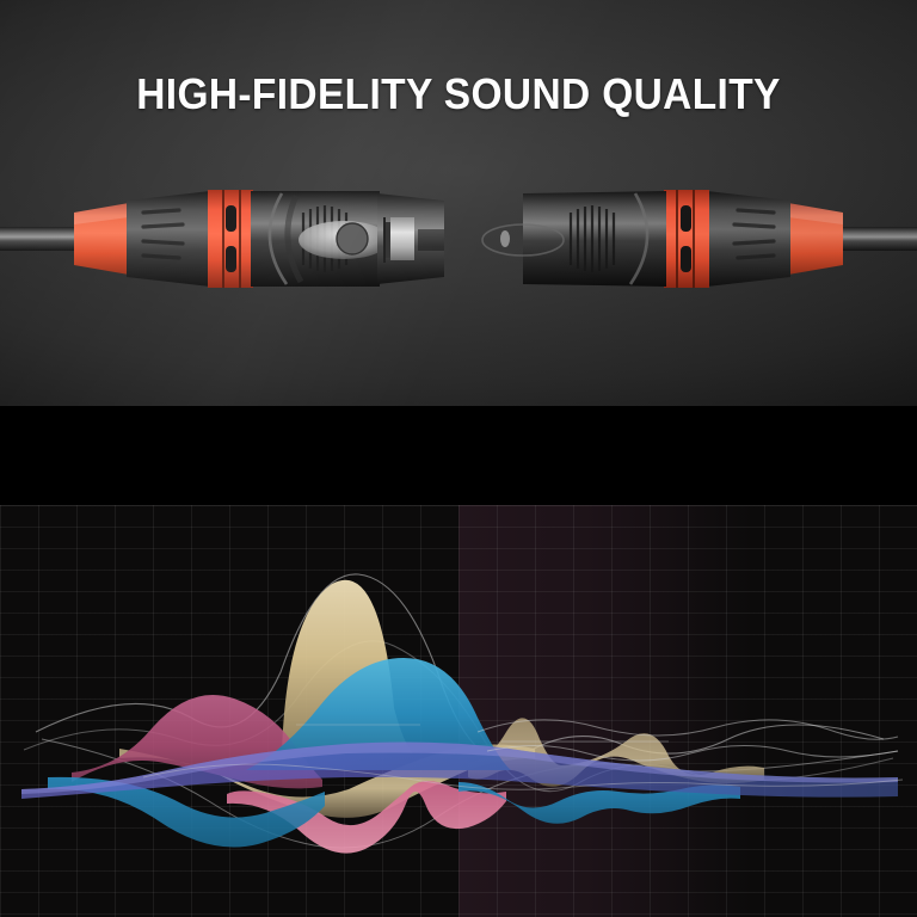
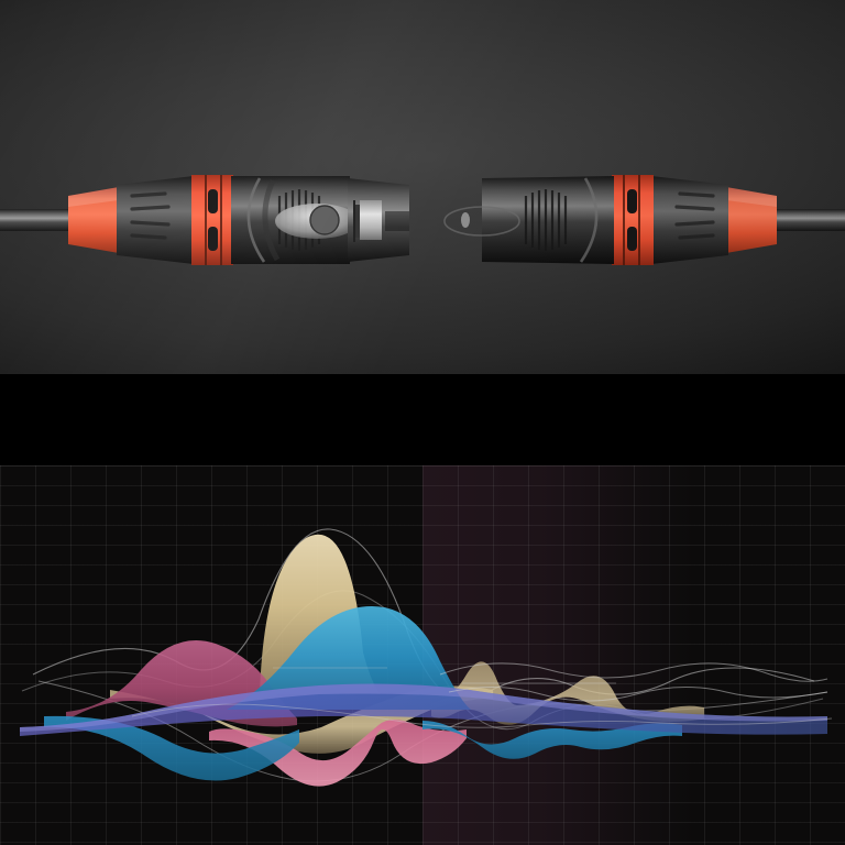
- HIGH-FIDELITY SOUND QUALITY
